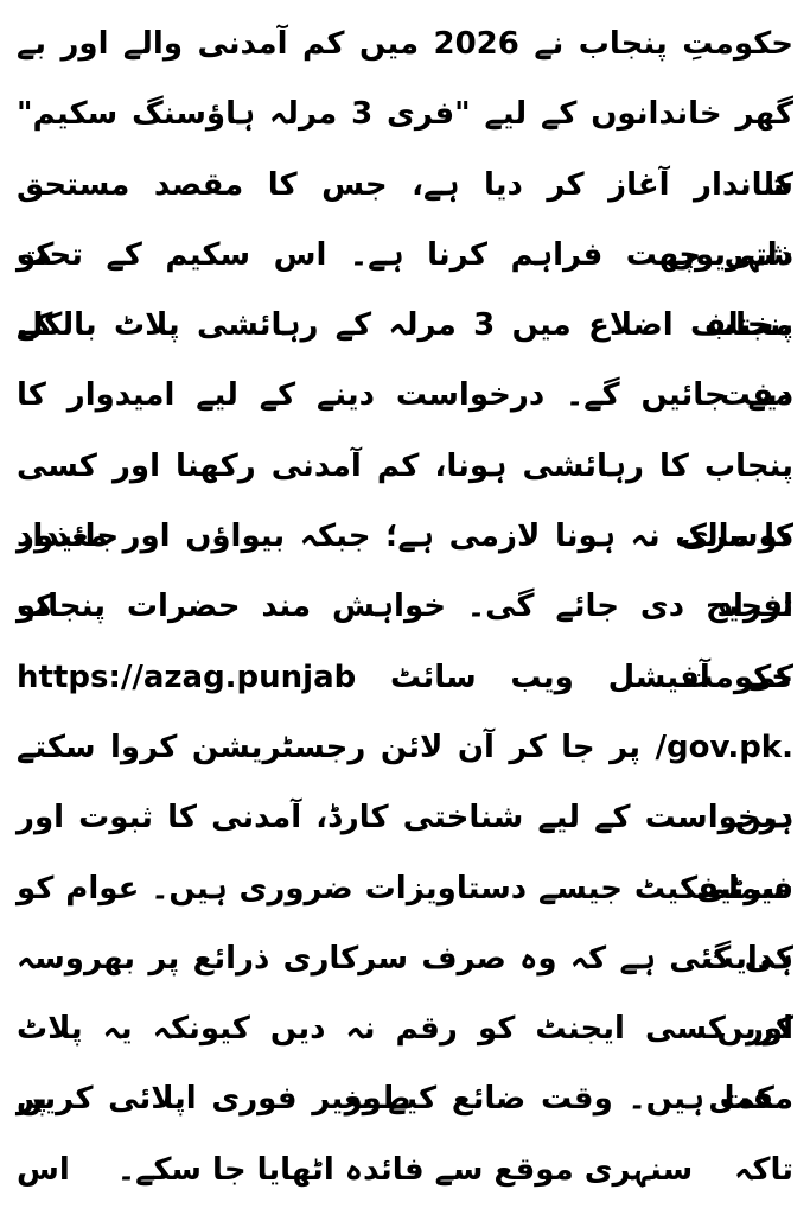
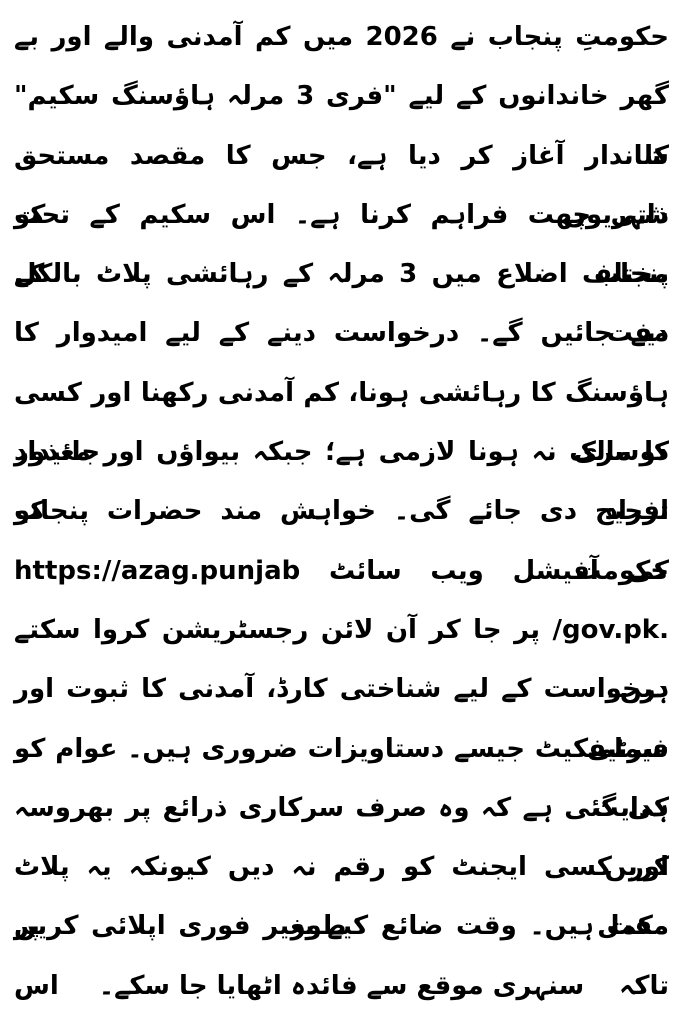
  حکومتِ پنجاب نے 2026 میں کم آمدنی والے اور بے
  گھر خاندانوں کے لیے "فری 3 مرلہ ہاؤسنگ سکیم" کا
  شاندار آغاز کر دیا ہے، جس کا مقصد مستحق شہریوں کو
  ذاتی چھت فراہم کرنا ہے۔ اس سکیم کے تحت پنجاب کے
  مختلف اضلاع میں 3 مرلہ کے رہائشی پلاٹ بالکل مفت
  دیے جائیں گے۔ درخواست دینے کے لیے امیدوار کا
- پنجاب کا رہائشی ہونا، کم آمدنی رکھنا اور کسی دوسری جائیداد
+ ہاؤسنگ کا رہائشی ہونا، کم آمدنی رکھنا اور کسی دوسری جائیداد
  کا مالک نہ ہونا لازمی ہے؛ جبکہ بیواؤں اور معذور افراد کو
  ترجیح دی جائے گی۔ خواہش مند حضرات پنجاب حکومت
  کی آفیشل ویب سائٹ https://azag.punjab
  .gov.pk/ پر جا کر آن لائن رجسٹریشن کروا سکتے ہیں۔
  درخواست کے لیے شناختی کارڈ، آمدنی کا ثبوت اور فیملی
  سرٹیفکیٹ جیسے دستاویزات ضروری ہیں۔ عوام کو ہدایت
  کی گئی ہے کہ وہ صرف سرکاری ذرائع پر بھروسہ کریں
  اور کسی ایجنٹ کو رقم نہ دیں کیونکہ یہ پلاٹ مکمل طور پر
  مفت ہیں۔ وقت ضائع کیے بغیر فوری اپلائی کریں تاکہ اس
  سنہری موقع سے فائدہ اٹھایا جا سکے۔
